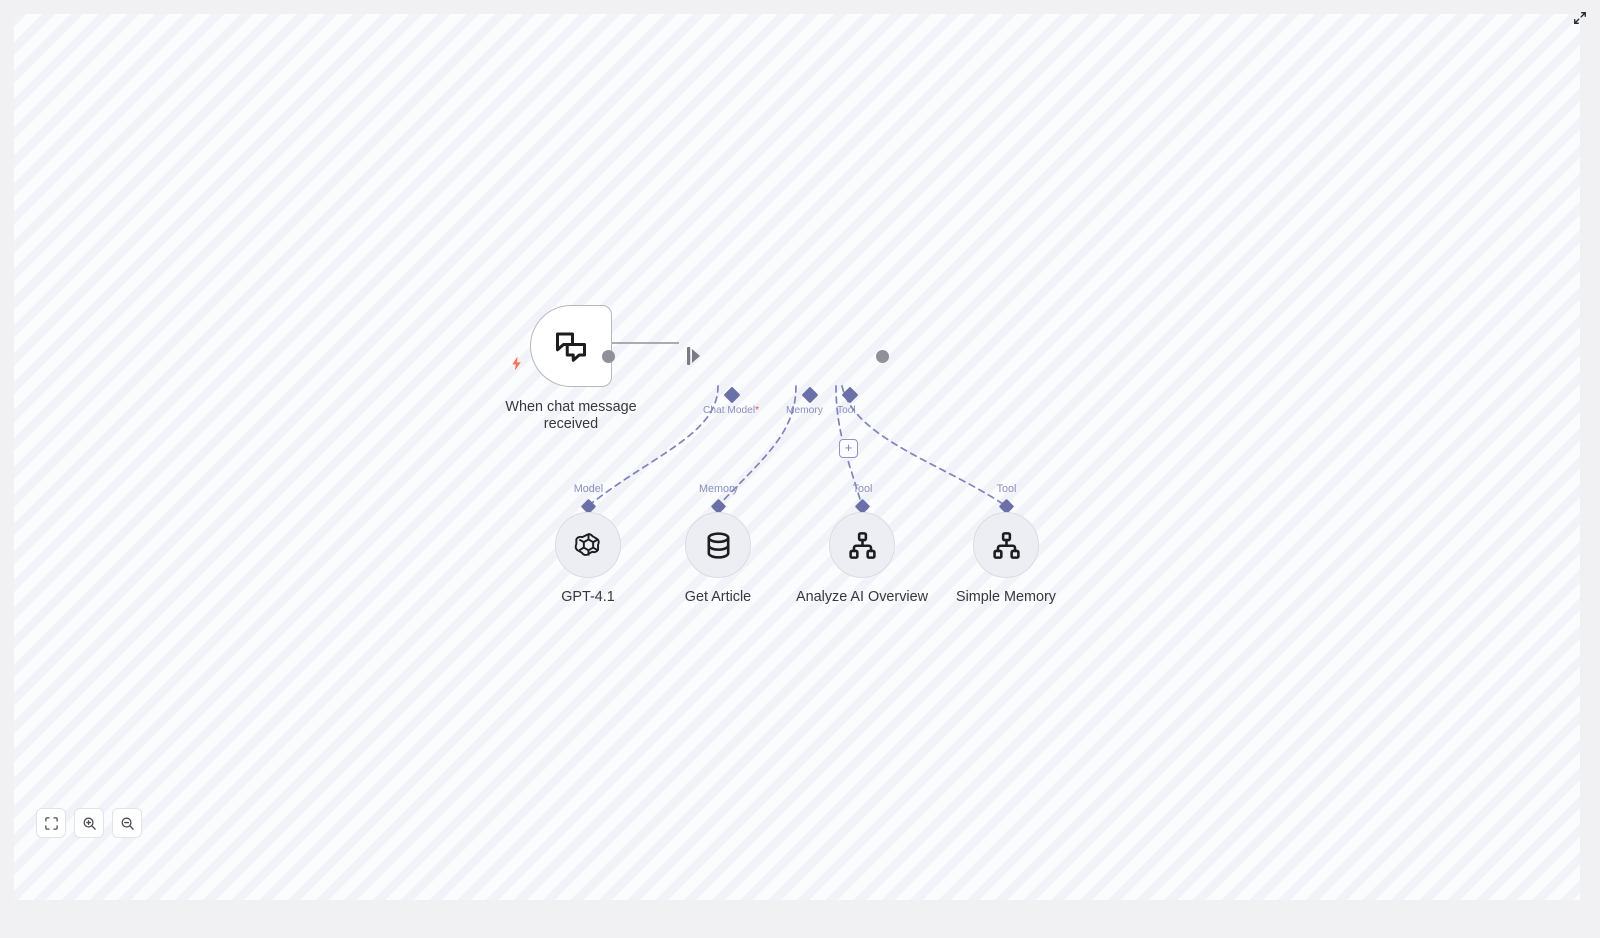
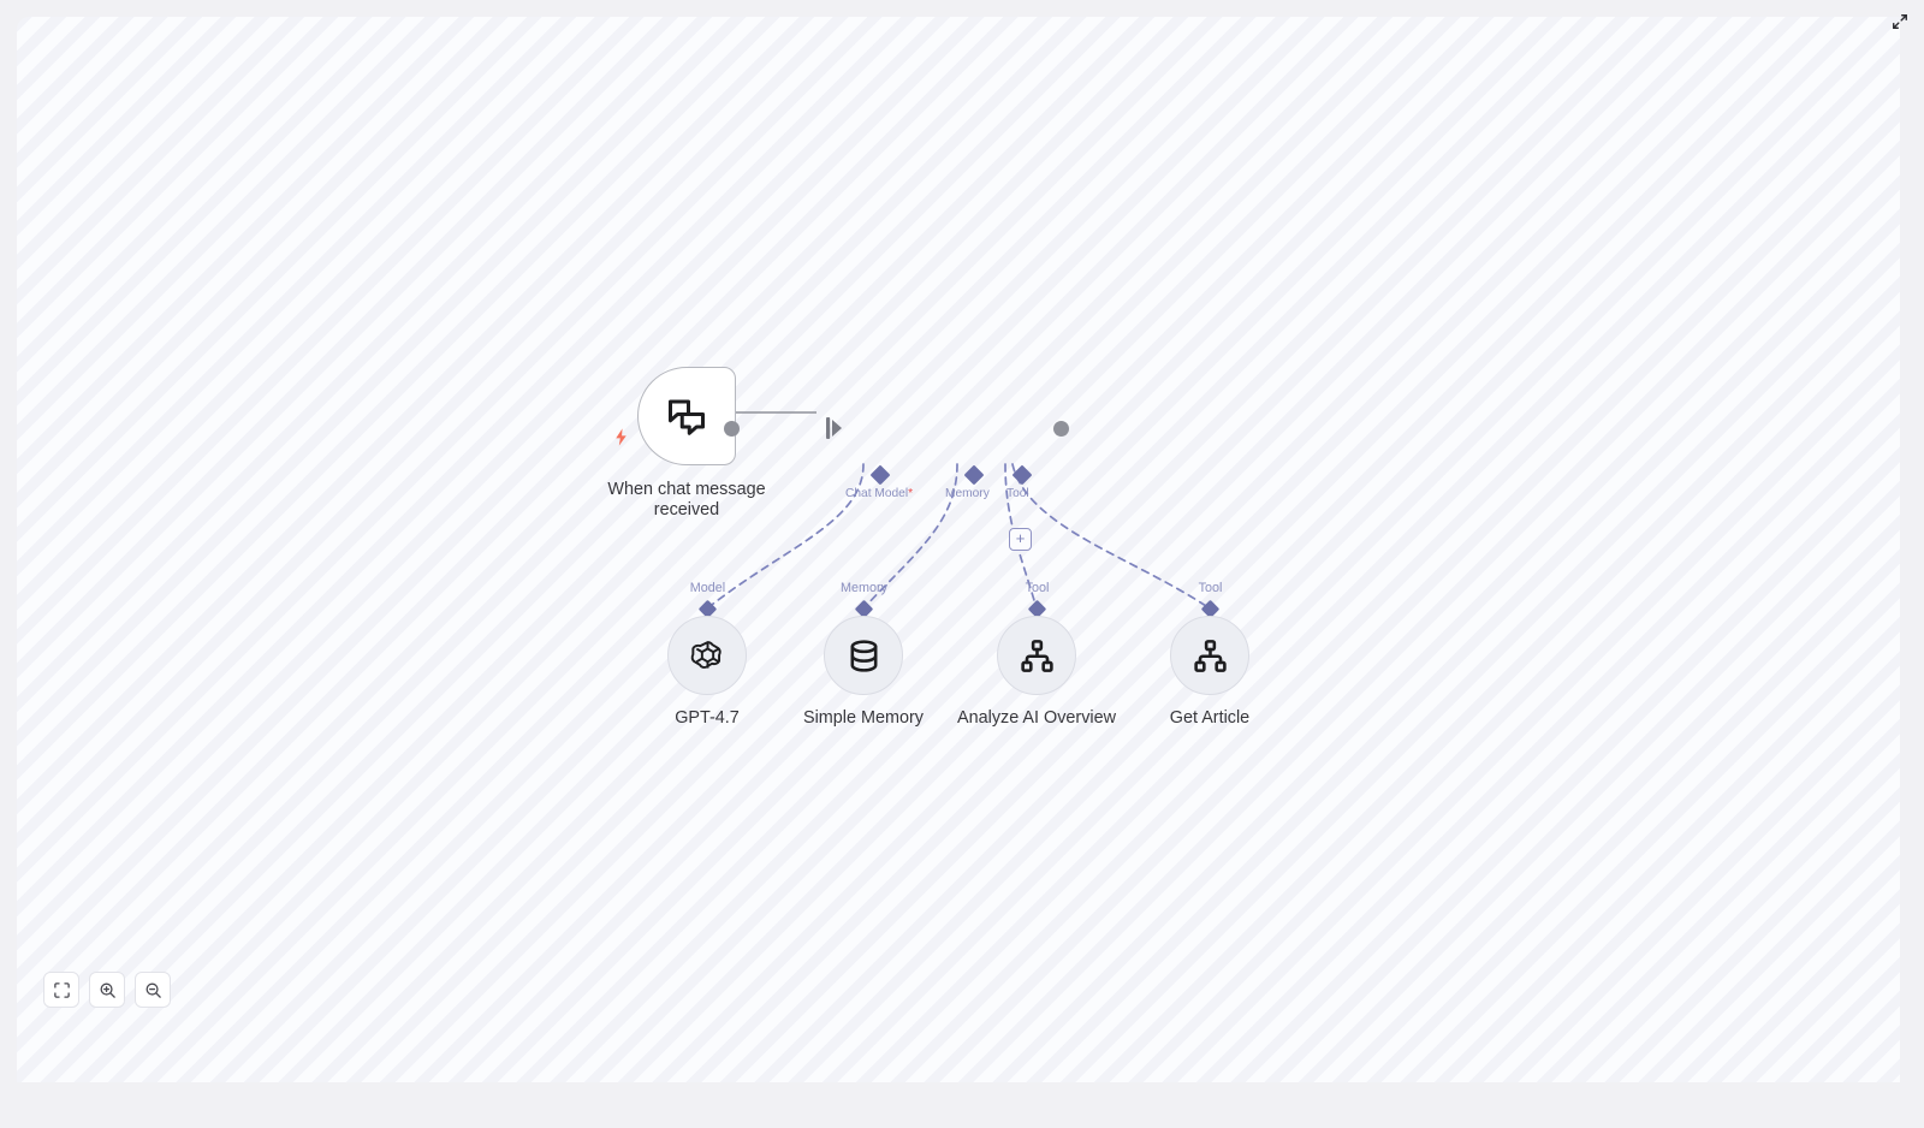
  When chat message
  received
  Chat Model*
  Memory
  Tool
  +
  Model
- GPT-4.1
+ GPT-4.7
  Memory
- Get Article
+ Simple Memory
  Tool
  Analyze AI Overview
  Tool
- Simple Memory
+ Get Article
